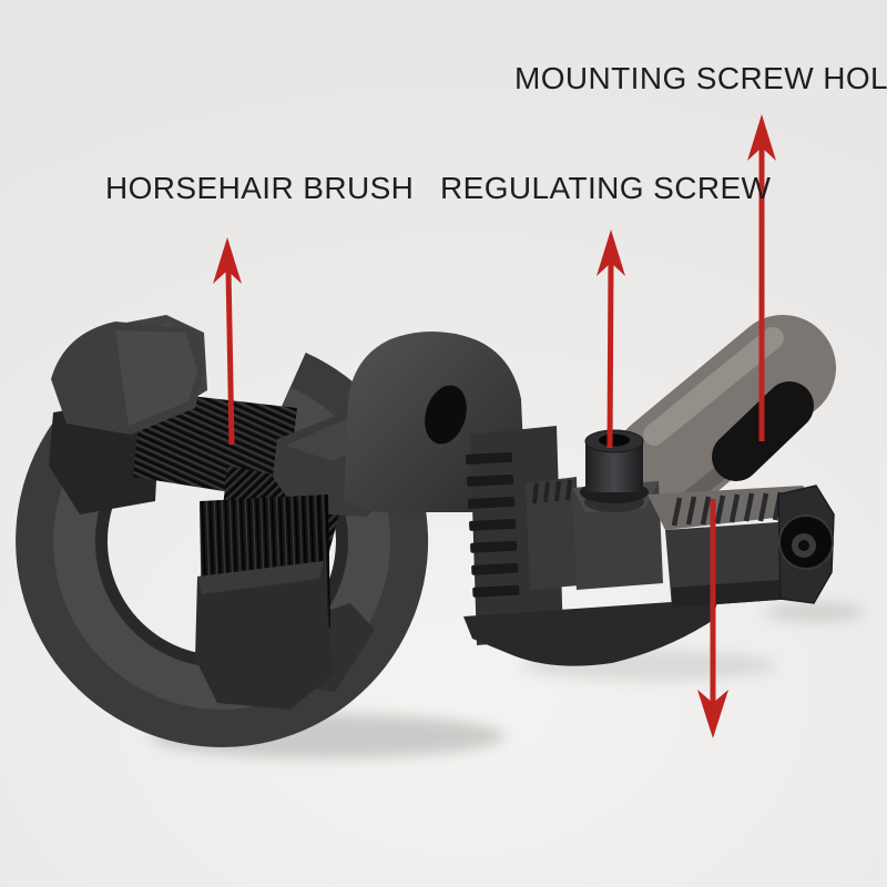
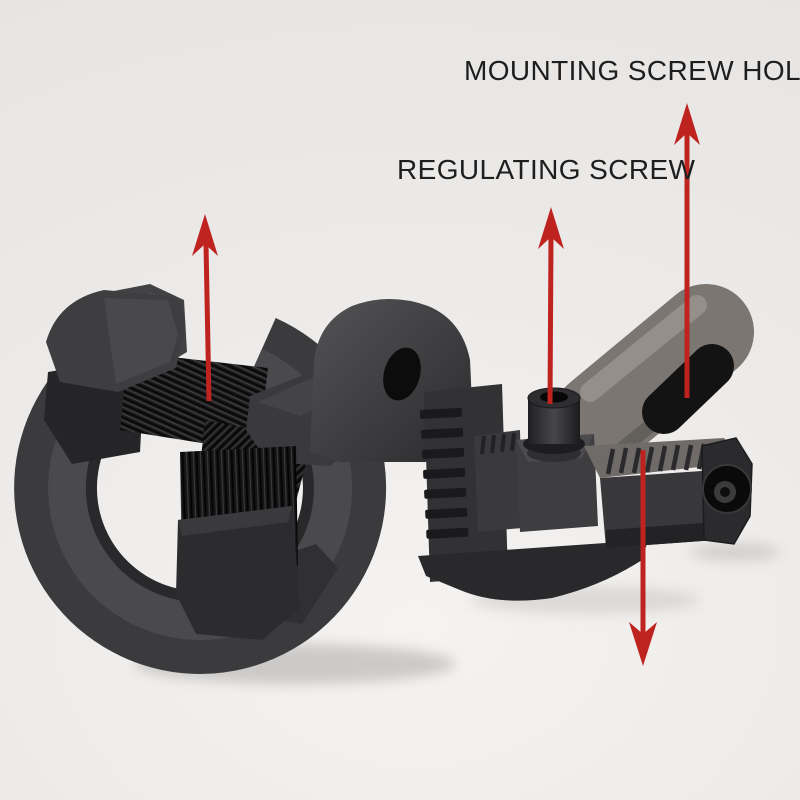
  MOUNTING SCREW HOL
- HORSEHAIR BRUSH
  REGULATING SCREW
